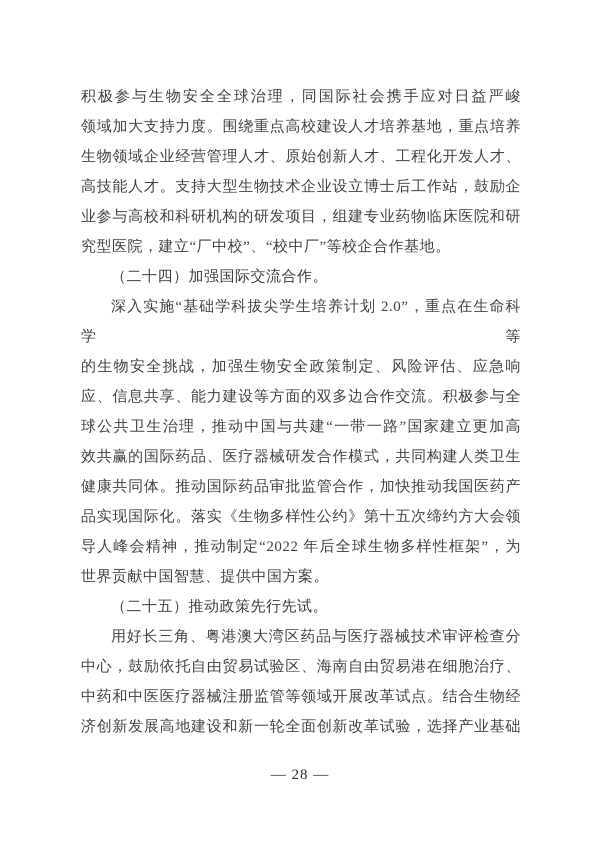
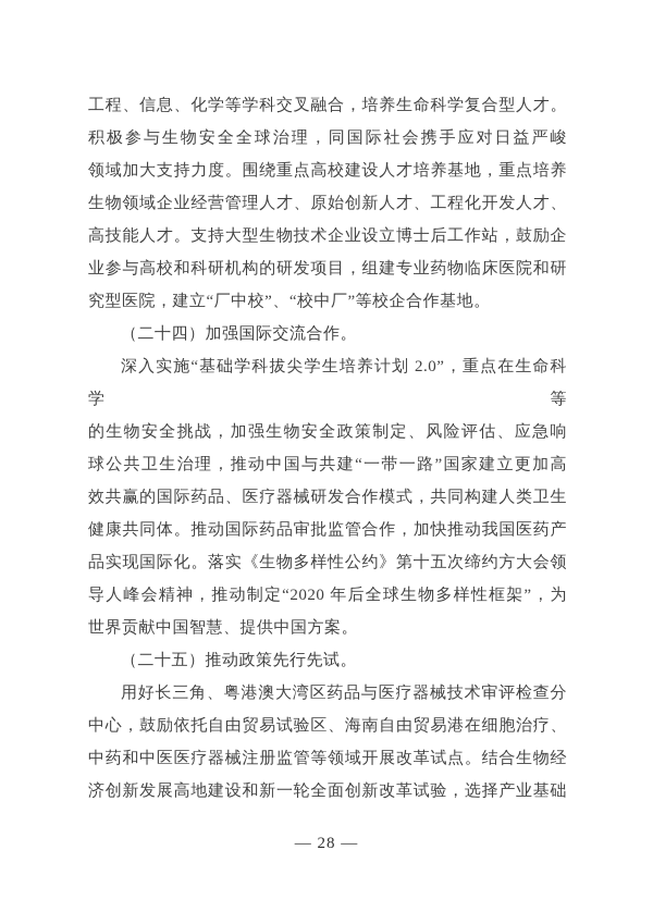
+ 工程、信息、化学等学科交叉融合，培养生命科学复合型人才。
  积极参与生物安全全球治理，同国际社会携手应对日益严峻
  领域加大支持力度。围绕重点高校建设人才培养基地，重点培养
  生物领域企业经营管理人才、原始创新人才、工程化开发人才、
  高技能人才。支持大型生物技术企业设立博士后工作站，鼓励企
  业参与高校和科研机构的研发项目，组建专业药物临床医院和研
  究型医院，建立“厂中校”、“校中厂”等校企合作基地。
  （二十四）加强国际交流合作。
  深入实施“基础学科拔尖学生培养计划 2.0”，重点在生命科学等
  的生物安全挑战，加强生物安全政策制定、风险评估、应急响
- 应、信息共享、能力建设等方面的双多边合作交流。积极参与全
  球公共卫生治理，推动中国与共建“一带一路”国家建立更加高
  效共赢的国际药品、医疗器械研发合作模式，共同构建人类卫生
  健康共同体。推动国际药品审批监管合作，加快推动我国医药产
  品实现国际化。落实《生物多样性公约》第十五次缔约方大会领
- 导人峰会精神，推动制定“2022 年后全球生物多样性框架”，为
+ 导人峰会精神，推动制定“2020 年后全球生物多样性框架”，为
  世界贡献中国智慧、提供中国方案。
  （二十五）推动政策先行先试。
  用好长三角、粤港澳大湾区药品与医疗器械技术审评检查分
  中心，鼓励依托自由贸易试验区、海南自由贸易港在细胞治疗、
  中药和中医医疗器械注册监管等领域开展改革试点。结合生物经
  济创新发展高地建设和新一轮全面创新改革试验，选择产业基础
  — 28 —
